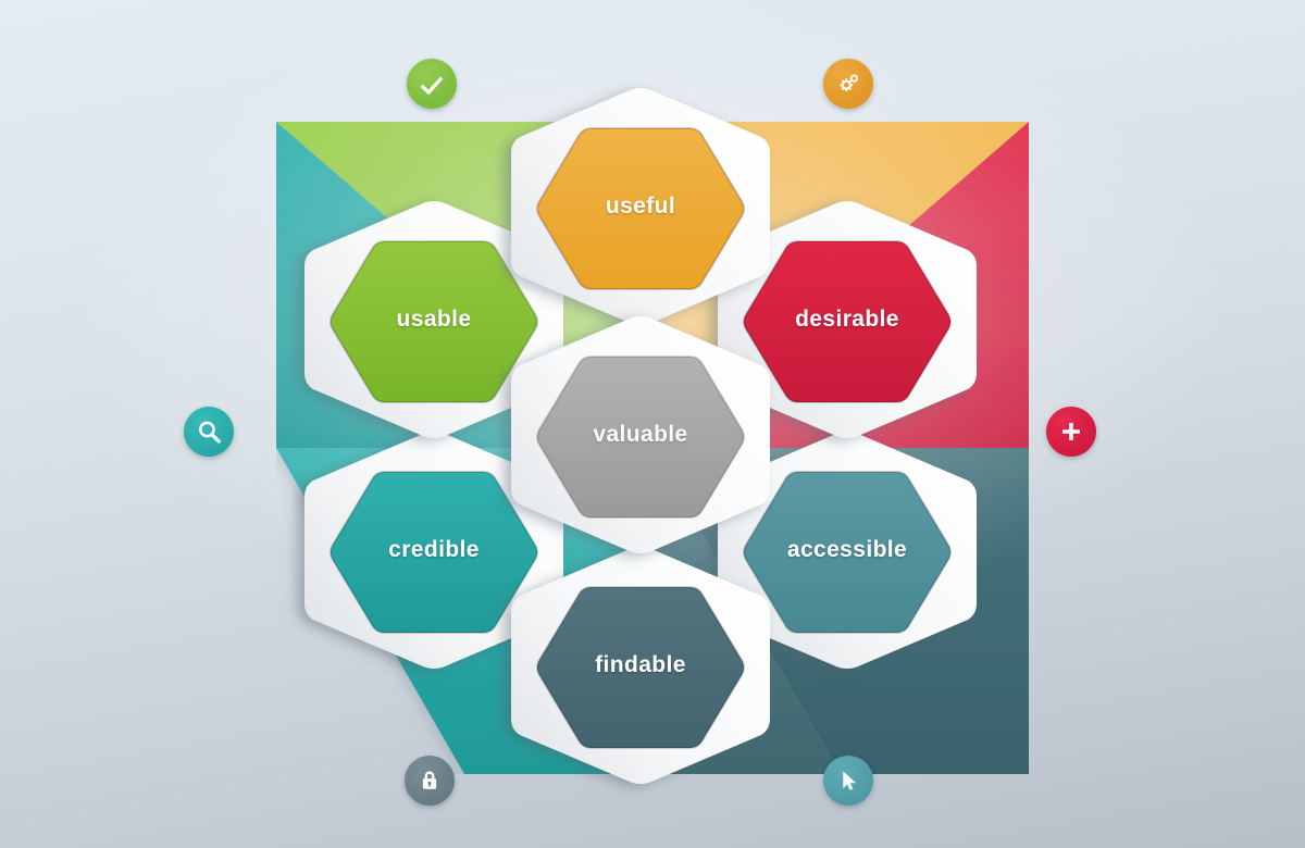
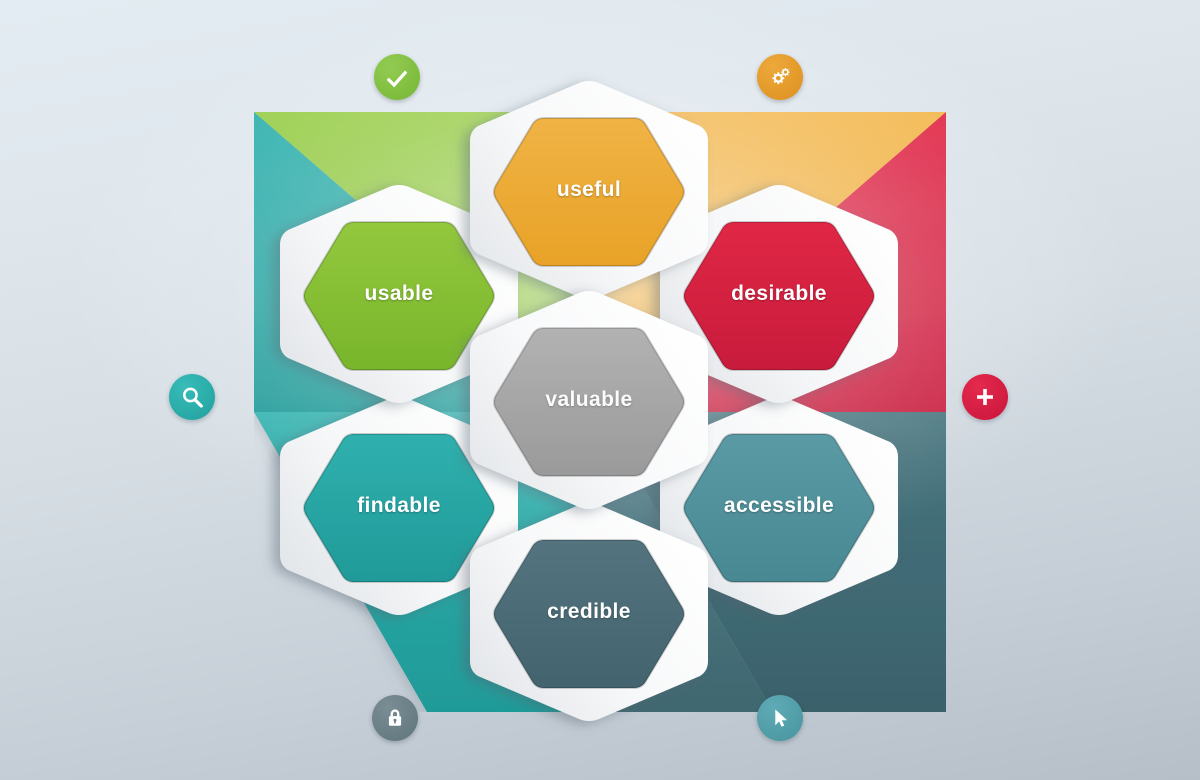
  useful
  usable
  desirable
  valuable
- credible
+ findable
  accessible
- findable
+ credible
